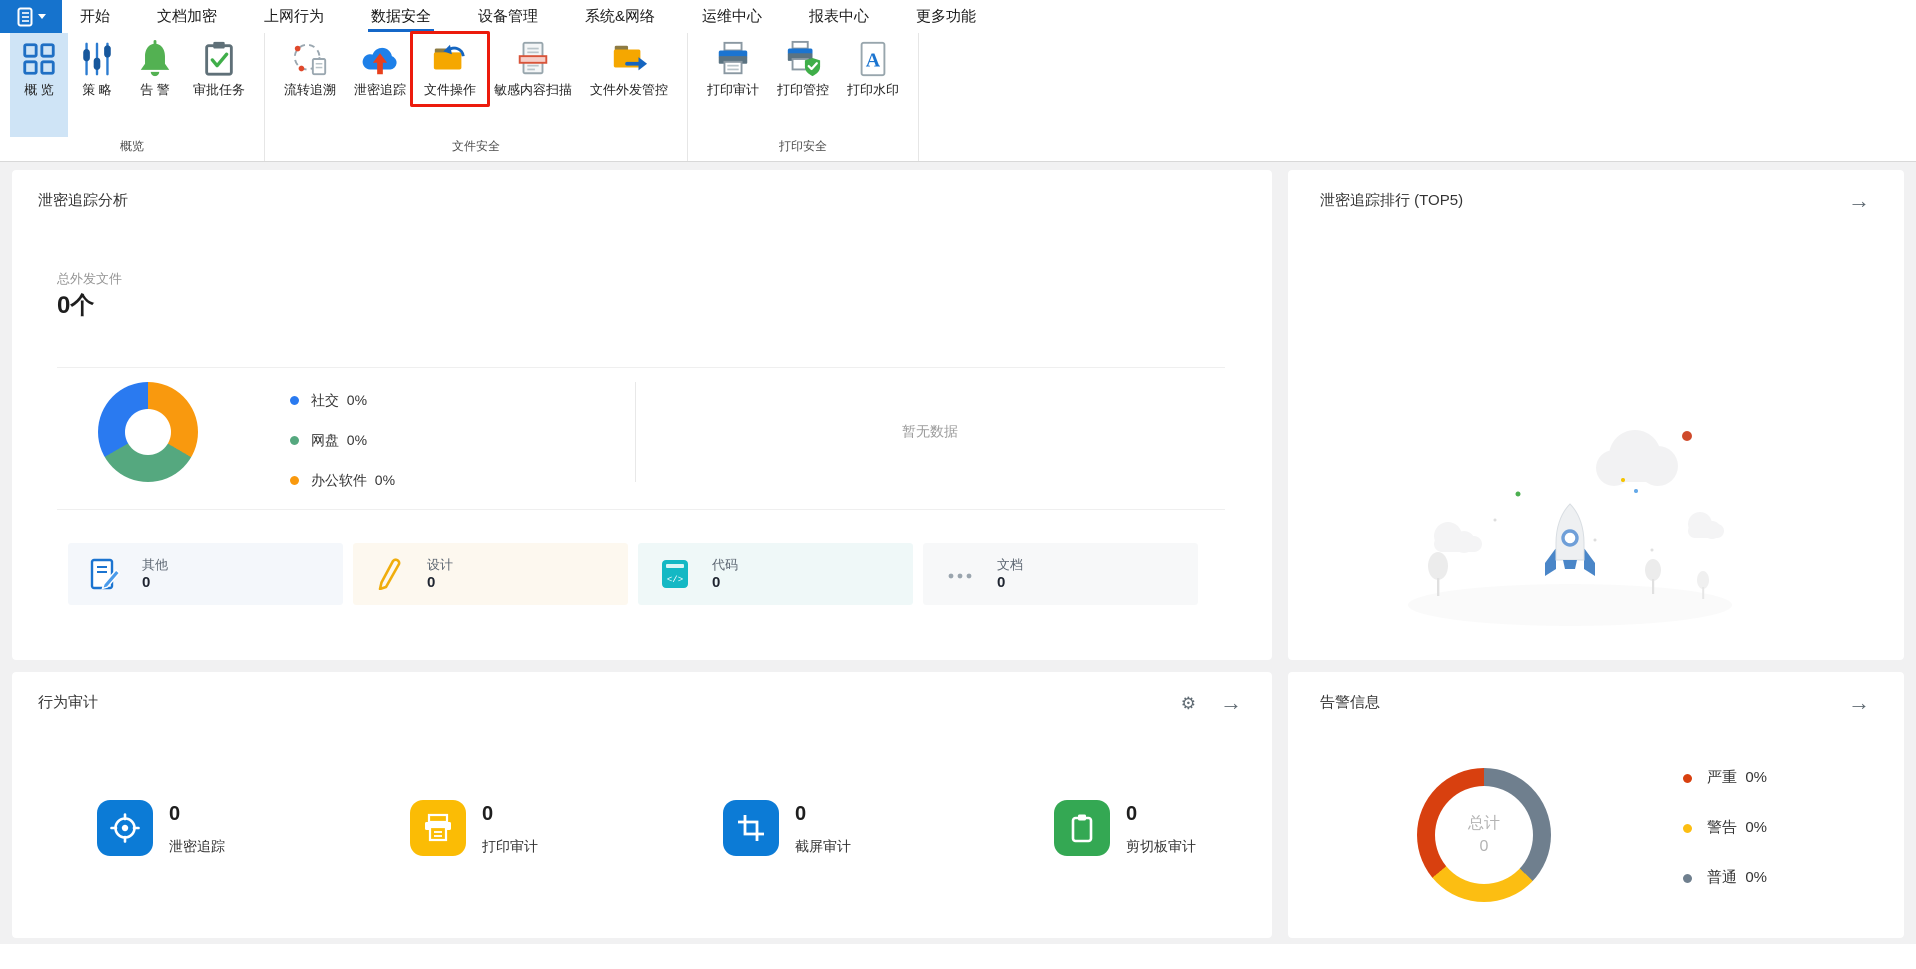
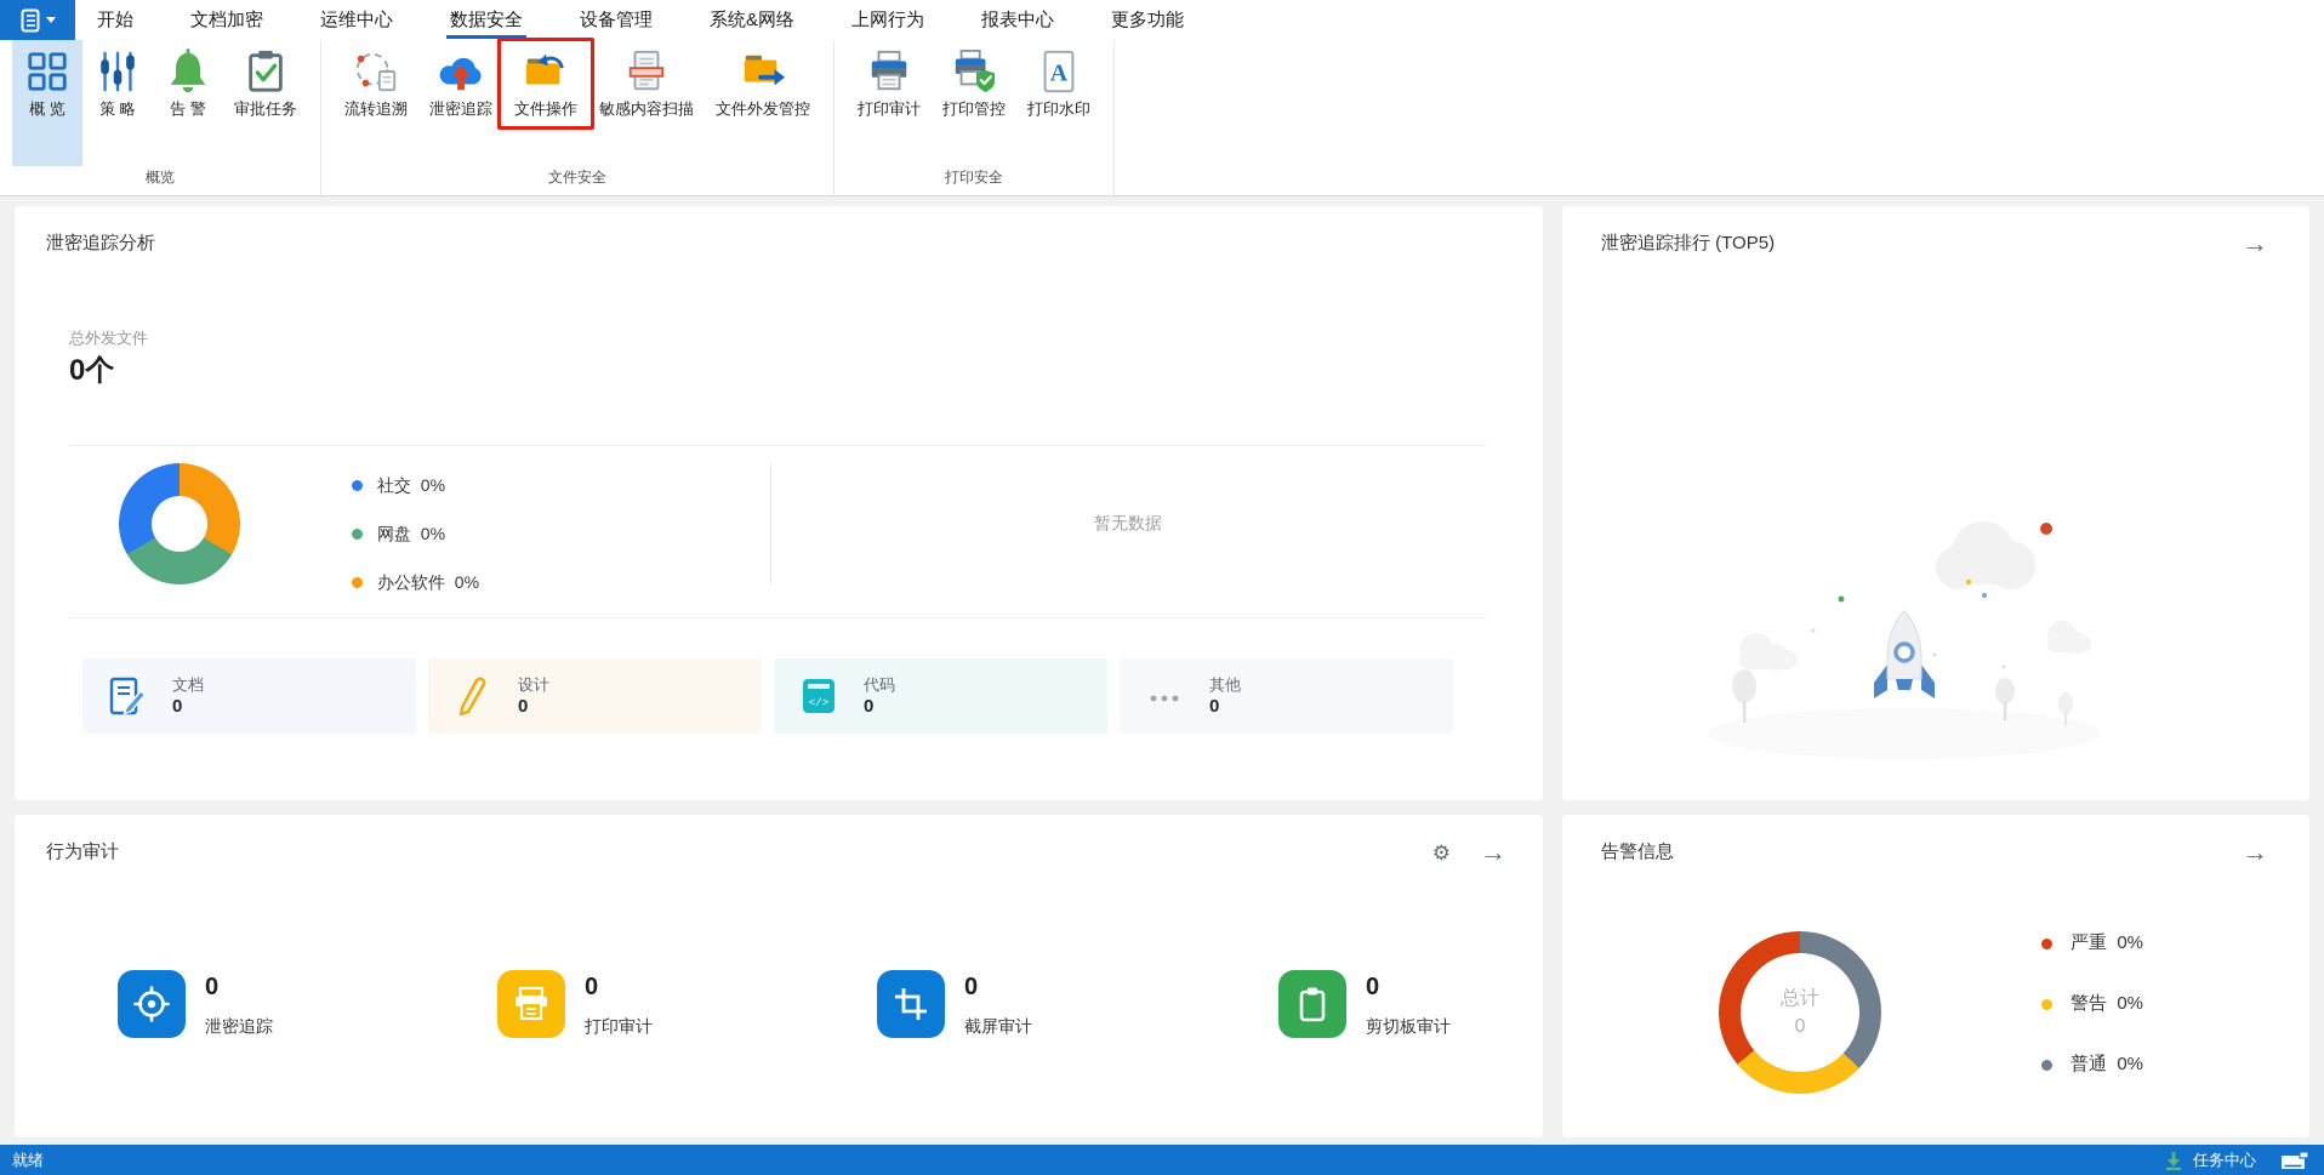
  开始
  文档加密
- 上网行为
+ 运维中心
  数据安全
  设备管理
  系统&网络
- 运维中心
+ 上网行为
  报表中心
  更多功能
  概 览
  策 略
  告 警
  审批任务
  概览
  流转追溯
  泄密追踪
  文件操作
  敏感内容扫描
  文件外发管控
  文件安全
  打印审计
  打印管控
  A
  打印水印
  打印安全
  泄密追踪分析
  总外发文件
  0个
  社交 0%
  网盘 0%
  办公软件 0%
  暂无数据
- 其他
+ 文档
  0
  设计
  0
  </>
  代码
  0
- 文档
+ 其他
  0
  泄密追踪排行 (TOP5)
  →
  行为审计
  ⚙
  →
  0
  泄密追踪
  0
  打印审计
  0
  截屏审计
  0
  剪切板审计
  告警信息
  →
  总计
  0
  严重 0%
  警告 0%
  普通 0%
+ 就绪
+ 任务中心
